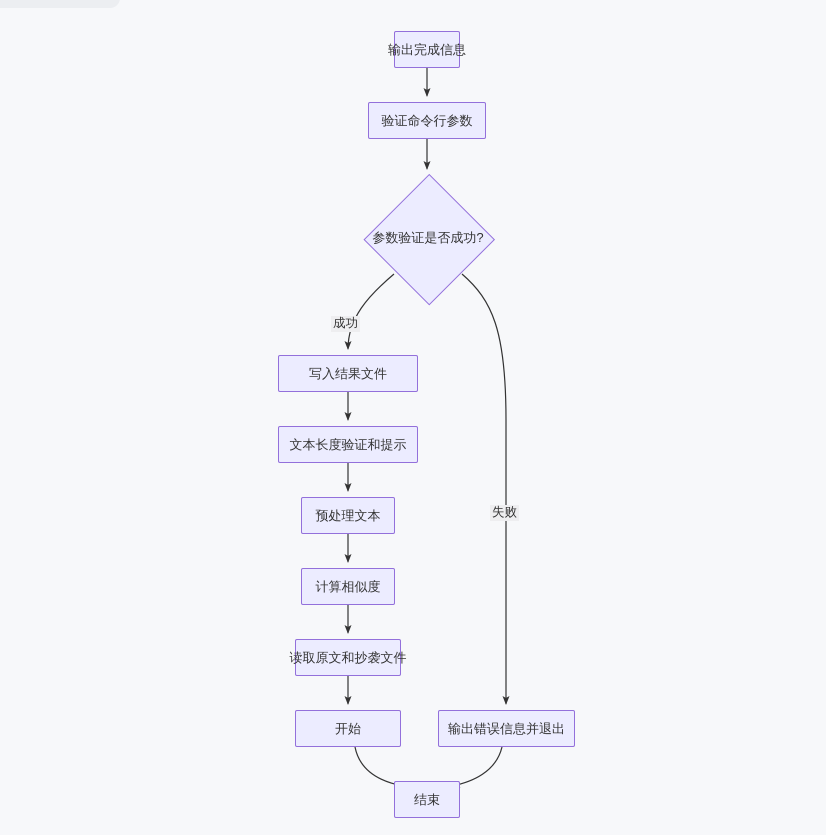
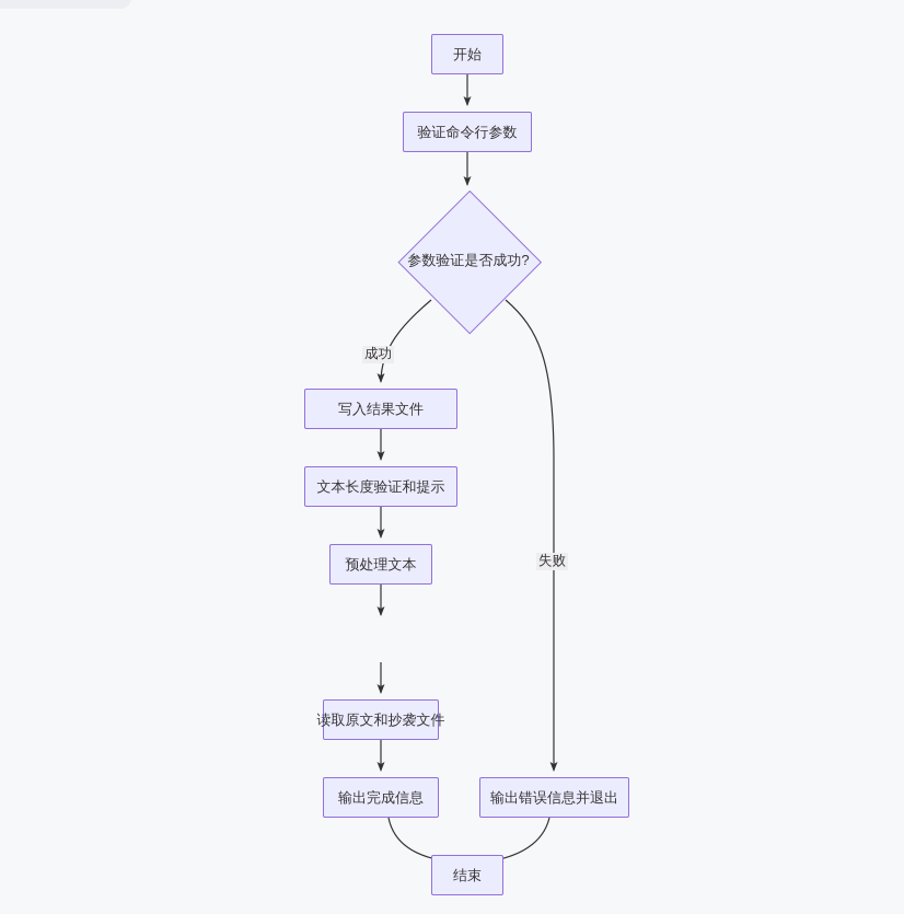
- 输出完成信息
+ 开始
  验证命令行参数
  参数验证是否成功?
  写入结果文件
  文本长度验证和提示
  预处理文本
- 计算相似度
  读取原文和抄袭文件
- 开始
+ 输出完成信息
  输出错误信息并退出
  结束
  成功
  失败
